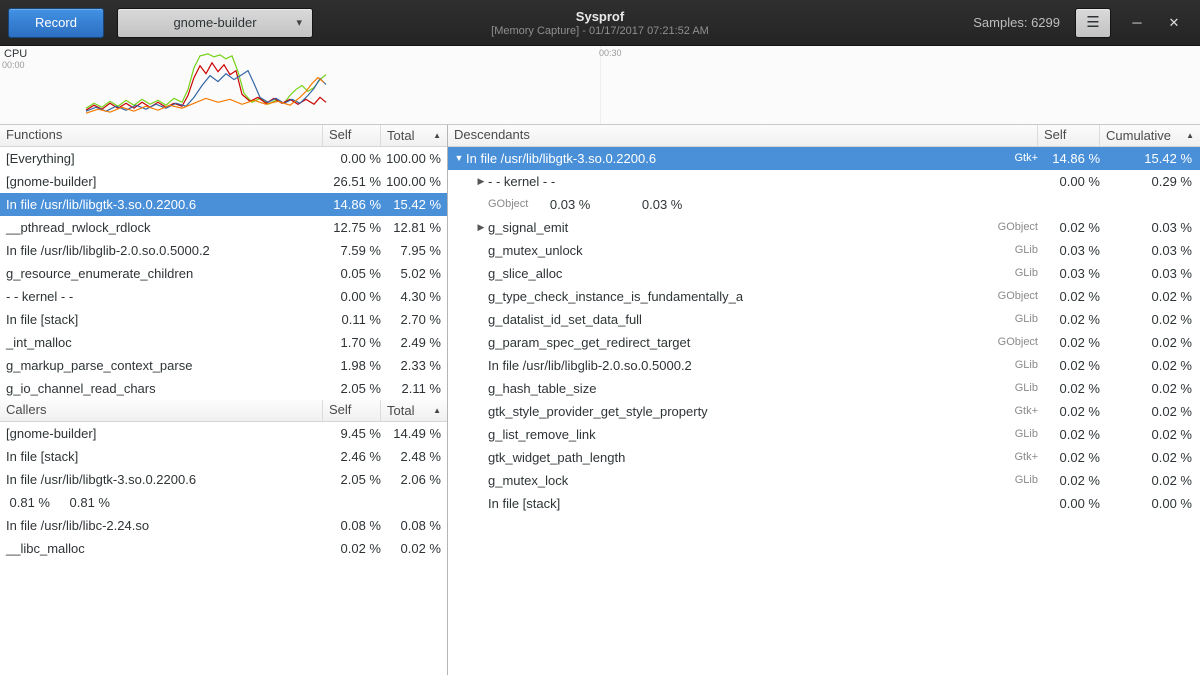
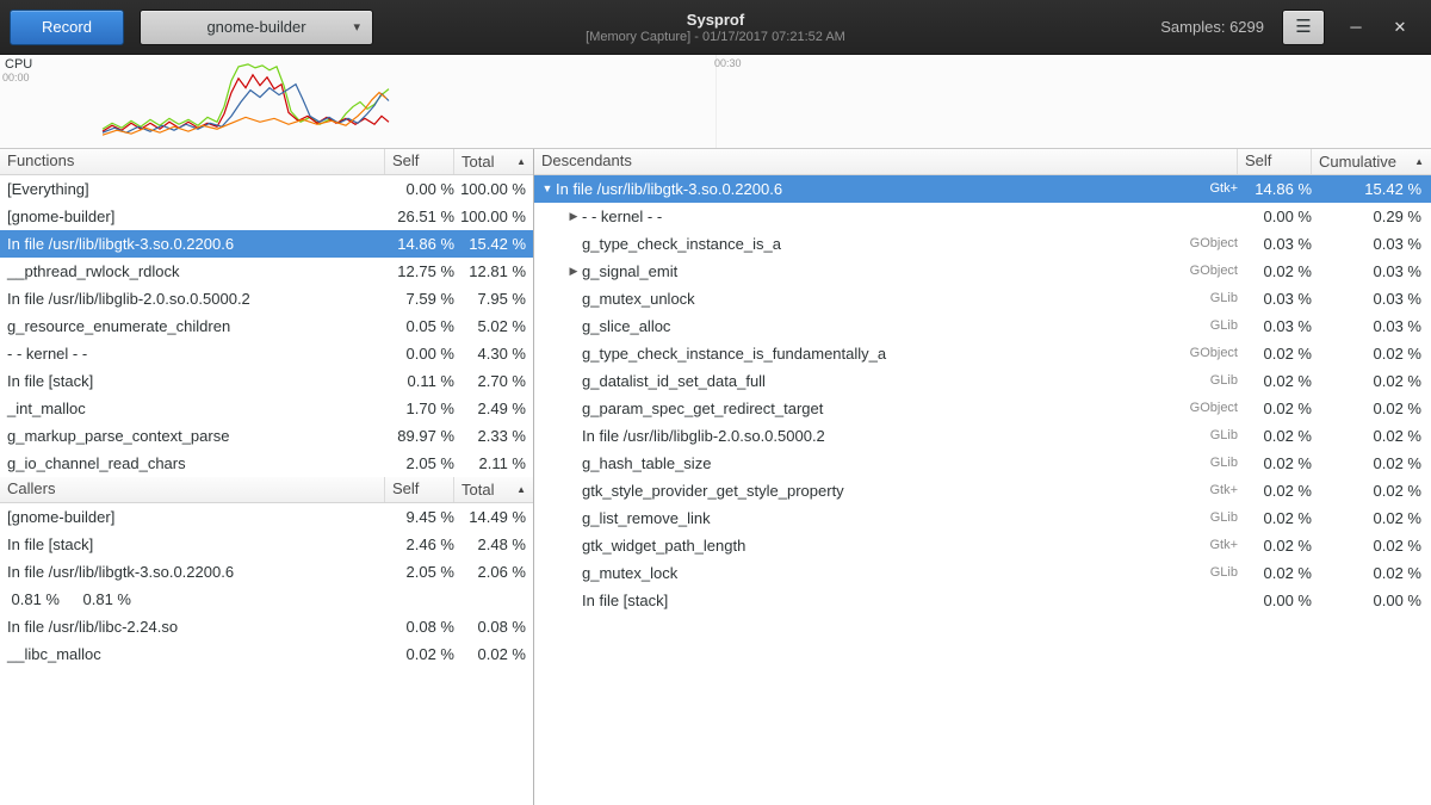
  Record
  gnome-builder
  ▾
  Sysprof
  [Memory Capture] - 01/17/2017 07:21:52 AM
  Samples: 6299
  ☰
  ─
  ✕
  CPU
  00:00
  00:30
  Functions
  Self
  Total
  ▲
  [Everything]
  0.00 %
  100.00 %
  [gnome-builder]
  26.51 %
  100.00 %
  In file /usr/lib/libgtk-3.so.0.2200.6
  14.86 %
  15.42 %
  __pthread_rwlock_rdlock
  12.75 %
  12.81 %
  In file /usr/lib/libglib-2.0.so.0.5000.2
  7.59 %
  7.95 %
  g_resource_enumerate_children
  0.05 %
  5.02 %
  - - kernel - -
  0.00 %
  4.30 %
  In file [stack]
  0.11 %
  2.70 %
  _int_malloc
  1.70 %
  2.49 %
  g_markup_parse_context_parse
- 1.98 %
+ 89.97 %
  2.33 %
  g_io_channel_read_chars
  2.05 %
  2.11 %
  Callers
  Self
  Total
  ▲
  [gnome-builder]
  9.45 %
  14.49 %
  In file [stack]
  2.46 %
  2.48 %
  In file /usr/lib/libgtk-3.so.0.2200.6
  2.05 %
  2.06 %
  0.81 %
  0.81 %
  In file /usr/lib/libc-2.24.so
  0.08 %
  0.08 %
  __libc_malloc
  0.02 %
  0.02 %
  Descendants
  Self
  Cumulative
  ▲
  ▼
  In file /usr/lib/libgtk-3.so.0.2200.6
  Gtk+
  14.86 %
  15.42 %
  ▶
  - - kernel - -
  0.00 %
  0.29 %
+ g_type_check_instance_is_a
  GObject
  0.03 %
  0.03 %
  ▶
  g_signal_emit
  GObject
  0.02 %
  0.03 %
  g_mutex_unlock
  GLib
  0.03 %
  0.03 %
  g_slice_alloc
  GLib
  0.03 %
  0.03 %
  g_type_check_instance_is_fundamentally_a
  GObject
  0.02 %
  0.02 %
  g_datalist_id_set_data_full
  GLib
  0.02 %
  0.02 %
  g_param_spec_get_redirect_target
  GObject
  0.02 %
  0.02 %
  In file /usr/lib/libglib-2.0.so.0.5000.2
  GLib
  0.02 %
  0.02 %
  g_hash_table_size
  GLib
  0.02 %
  0.02 %
  gtk_style_provider_get_style_property
  Gtk+
  0.02 %
  0.02 %
  g_list_remove_link
  GLib
  0.02 %
  0.02 %
  gtk_widget_path_length
  Gtk+
  0.02 %
  0.02 %
  g_mutex_lock
  GLib
  0.02 %
  0.02 %
  In file [stack]
  0.00 %
  0.00 %
